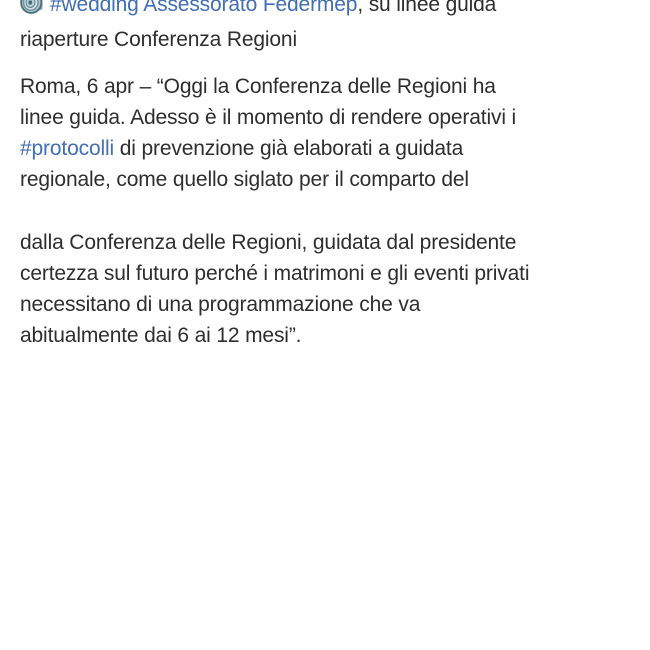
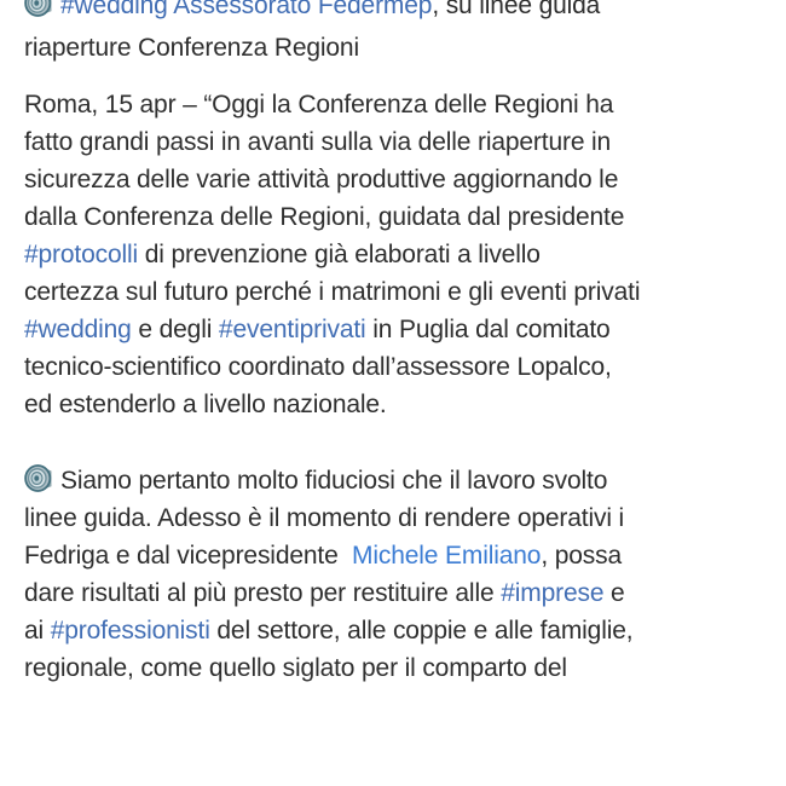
  #wedding Assessorato Federmep, su linee guida
  riaperture Conferenza Regioni
- Roma, 6 apr – “Oggi la Conferenza delle Regioni ha
+ Roma, 15 apr – “Oggi la Conferenza delle Regioni ha
+ fatto grandi passi in avanti sulla via delle riaperture in
+ sicurezza delle varie attività produttive aggiornando le
- linee guida. Adesso è il momento di rendere operativi i
+ dalla Conferenza delle Regioni, guidata dal presidente
- #protocolli di prevenzione già elaborati a guidata
+ #protocolli di prevenzione già elaborati a livello
- regionale, come quello siglato per il comparto del
+ certezza sul futuro perché i matrimoni e gli eventi privati
+ #wedding e degli #eventiprivati in Puglia dal comitato
+ tecnico-scientifico coordinato dall’assessore Lopalco,
+ ed estenderlo a livello nazionale.
+ Siamo pertanto molto fiduciosi che il lavoro svolto
- dalla Conferenza delle Regioni, guidata dal presidente
+ linee guida. Adesso è il momento di rendere operativi i
+ Fedriga e dal vicepresidente Michele Emiliano, possa
+ dare risultati al più presto per restituire alle #imprese e
+ ai #professionisti del settore, alle coppie e alle famiglie,
- certezza sul futuro perché i matrimoni e gli eventi privati
+ regionale, come quello siglato per il comparto del
- necessitano di una programmazione che va
- abitualmente dai 6 ai 12 mesi”.
